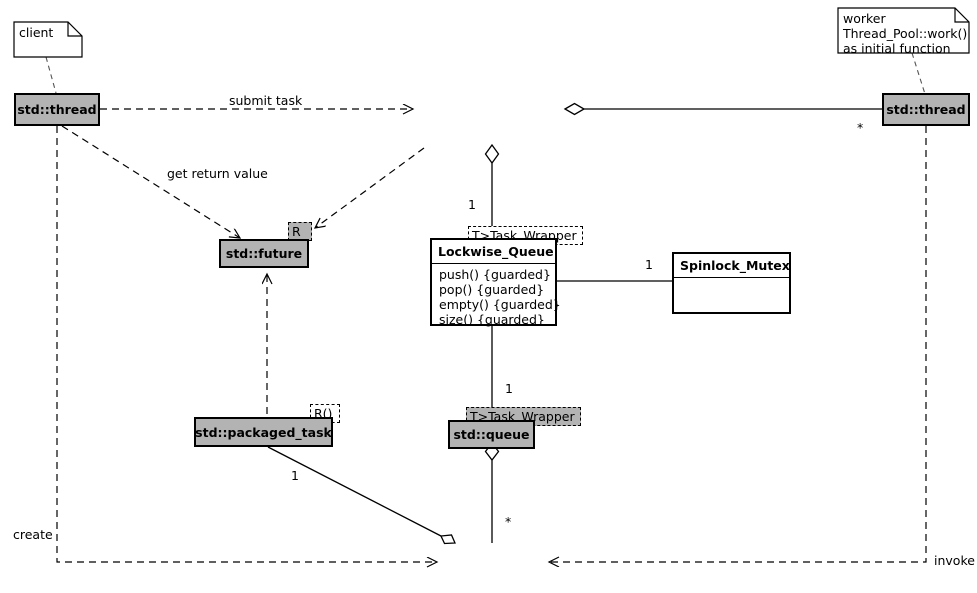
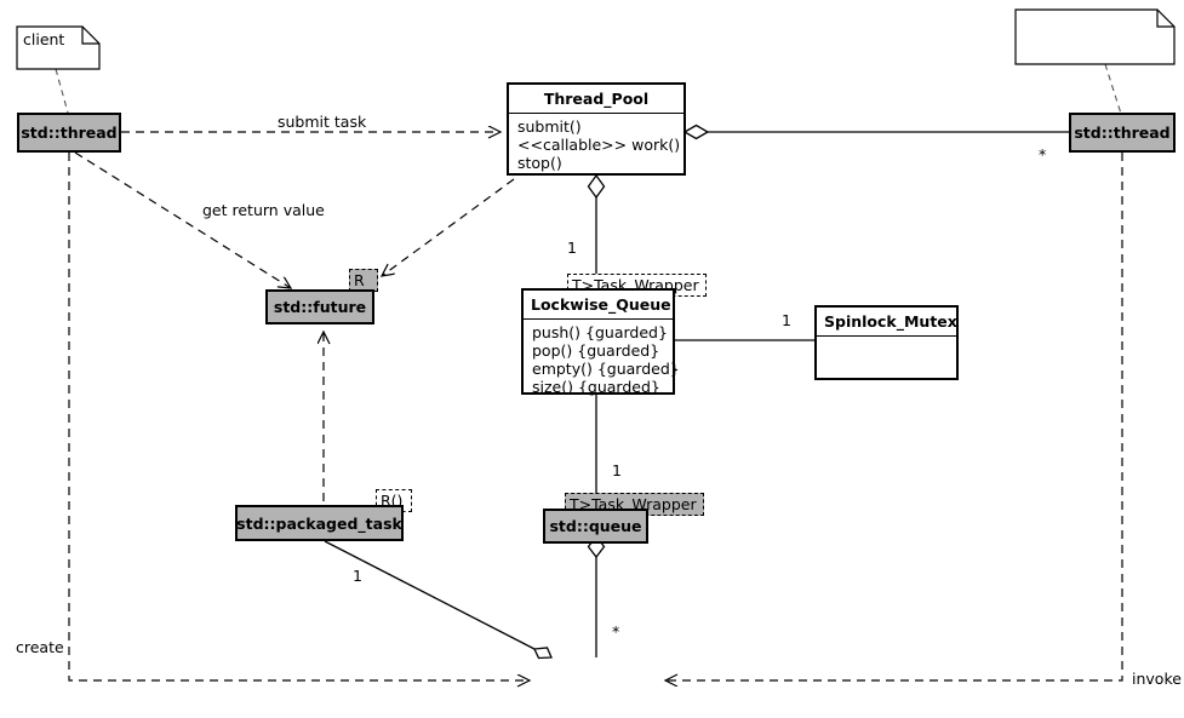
  client
- worker
- Thread_Pool::work()
- as initial function
  std::thread
  std::thread
+ Thread_Pool
+ submit()
+ <<callable>> work()
+ stop()
  R
  std::future
  T>Task_Wrapper
  Lockwise_Queue
  push() {guarded}
  pop() {guarded}
  empty() {guarded}
  size() {guarded}
  Spinlock_Mutex
  R()
  std::packaged_task
  T>Task_Wrapper
  std::queue
  submit task
  get return value
  create
  invoke
  *
  1
  1
  1
  1
  *
